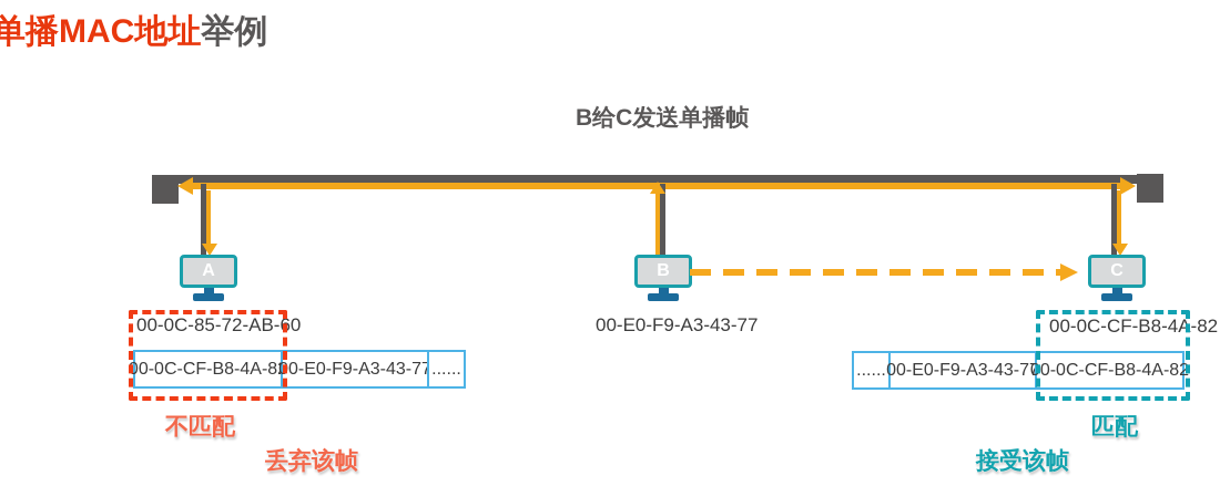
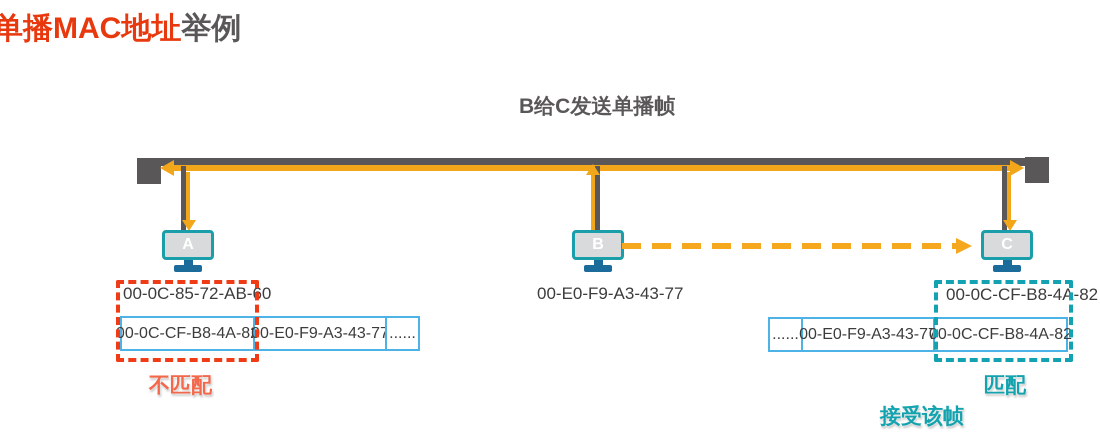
  单播MAC地址举例
  B给C发送单播帧
  A
  B
  C
  00-0C-85-72-AB-60
  00-E0-F9-A3-43-77
  00-0C-CF-B8-4A-82
  00-0C-CF-B8-4A-8
  00-E0-F9-A3-43-7
  ......
  ......
  00-E0-F9-A3-43-7
  00-0C-CF-B8-4A-82
  不匹配
- 丢弃该帧
  匹配
  接受该帧
